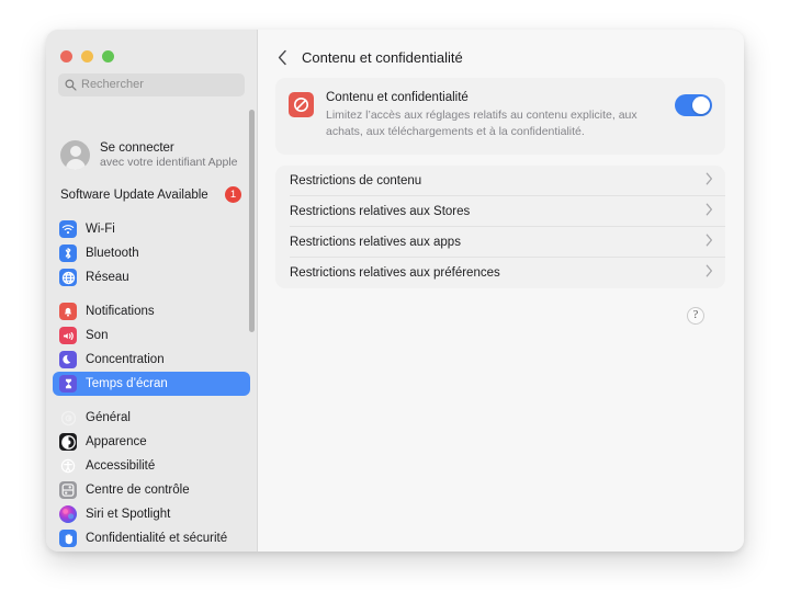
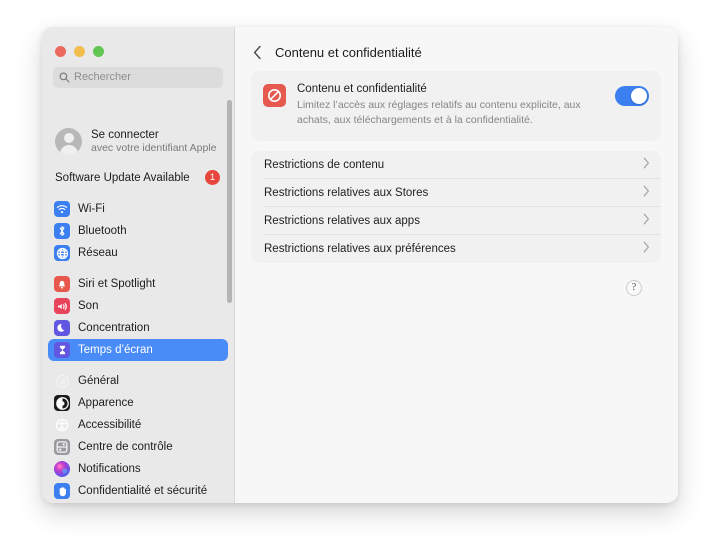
  Rechercher
  Se connecter
  avec votre identifiant Apple
  Software Update Available
  1
  Wi-Fi
  Bluetooth
  Réseau
- Notifications
+ Siri et Spotlight
  Son
  Concentration
  Temps d’écran
  Général
  Apparence
  Accessibilité
  Centre de contrôle
- Siri et Spotlight
+ Notifications
  Confidentialité et sécurité
  Contenu et confidentialité
  Contenu et confidentialité
  Limitez l’accès aux réglages relatifs au contenu explicite, aux achats, aux téléchargements et à la confidentialité.
  Restrictions de contenu
  Restrictions relatives aux Stores
  Restrictions relatives aux apps
  Restrictions relatives aux préférences
  ?
